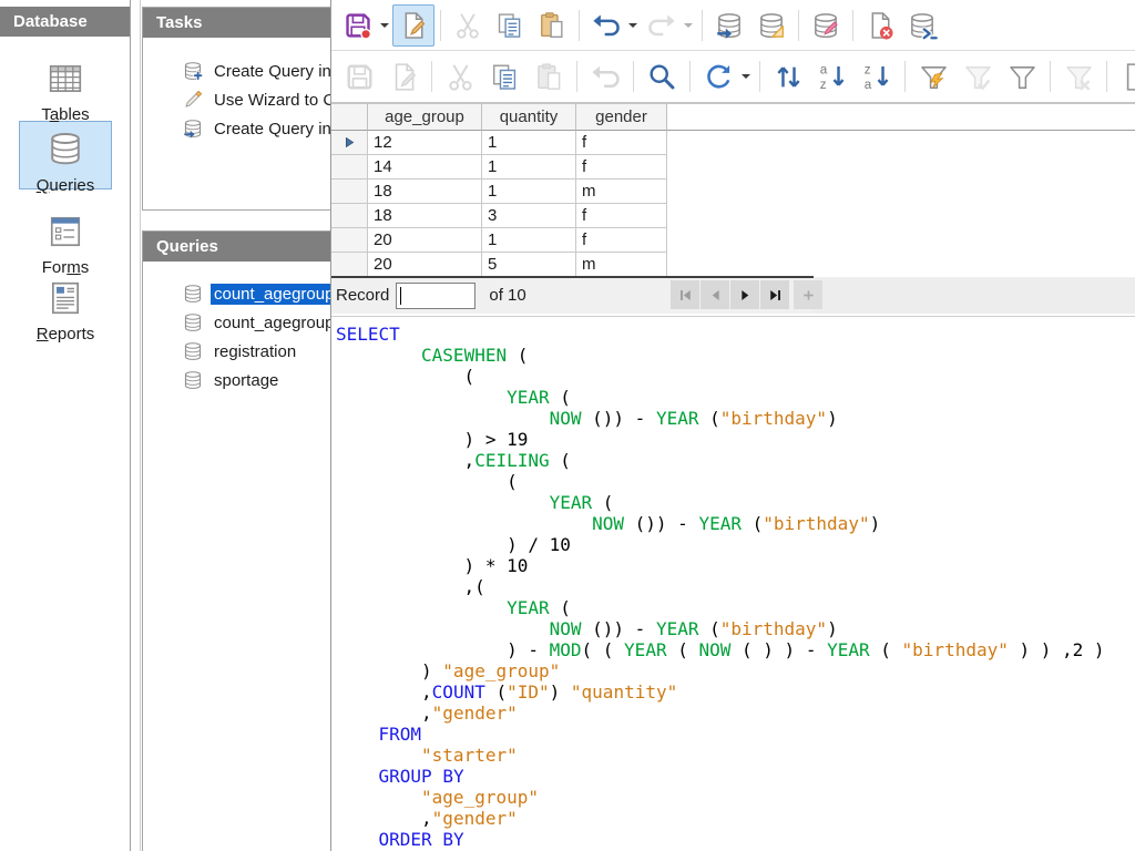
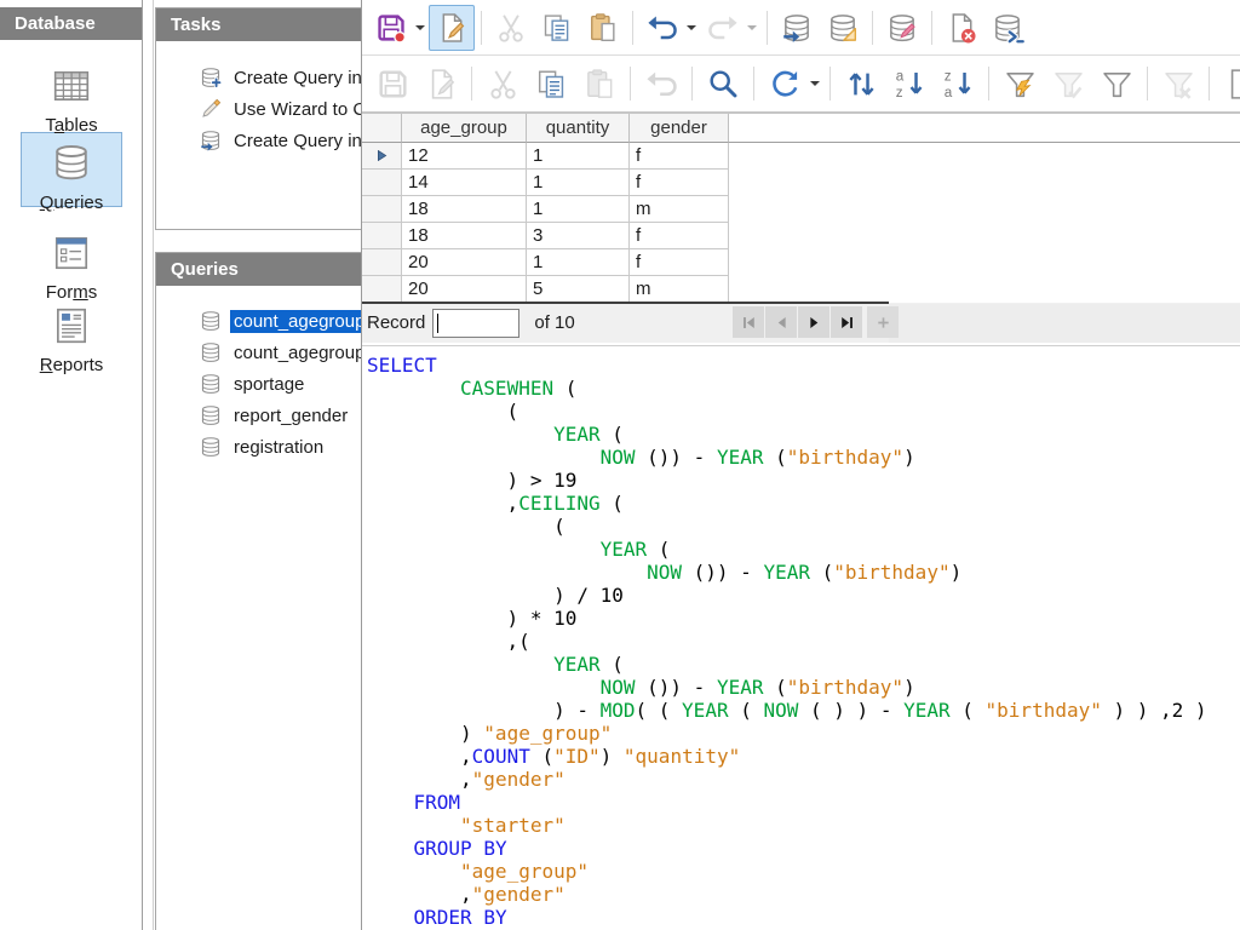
  Database
  Tables
  Queries
  Forms
  Reports
  Tasks
  Create Query in
  Use Wizard to C
  Create Query in
  Queries
  count_agegrou
  count_agegrou
- registration
+ sportage
+ report_gender
- sportage
+ registration
  a
  z
  z
  a
  age_group
  quantity
  gender
  12
  1
  f
  14
  1
  f
  18
  1
  m
  18
  3
  f
  20
  1
  f
  20
  5
  m
  Record
  of 10
  SELECT
  CASEWHEN (
  (
  YEAR (
  NOW ()) - YEAR ("birthday")
  ) > 19
  ,CEILING (
  (
  YEAR (
  NOW ()) - YEAR ("birthday")
  ) / 10
  ) * 10
  ,(
  YEAR (
  NOW ()) - YEAR ("birthday")
  ) - MOD( ( YEAR ( NOW ( ) ) - YEAR ( "birthday" ) ) ,2 )
  ) "age_group"
  ,COUNT ("ID") "quantity"
  ,"gender"
  FROM
  "starter"
  GROUP BY
  "age_group"
  ,"gender"
  ORDER BY
